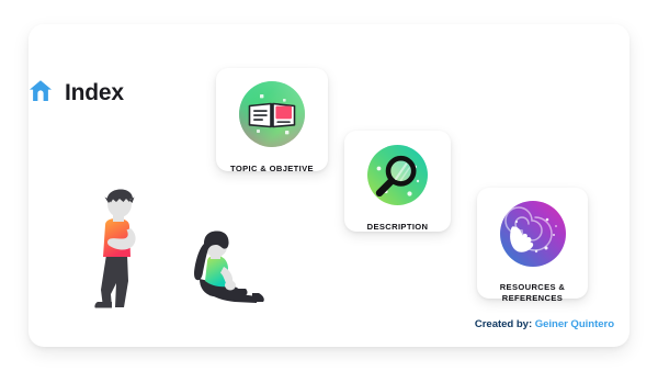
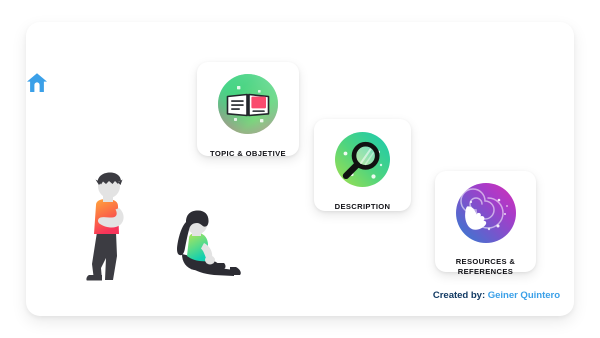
- Index
  TOPIC & OBJETIVE
  DESCRIPTION
  RESOURCES &
  REFERENCES
  Created by: Geiner Quintero
